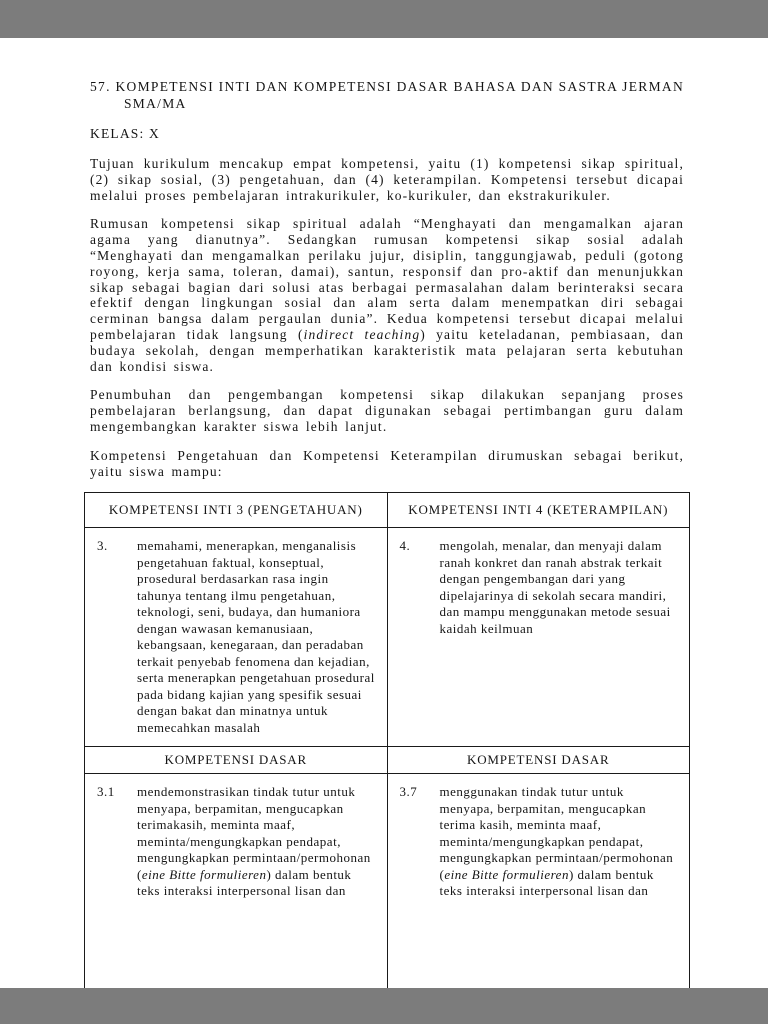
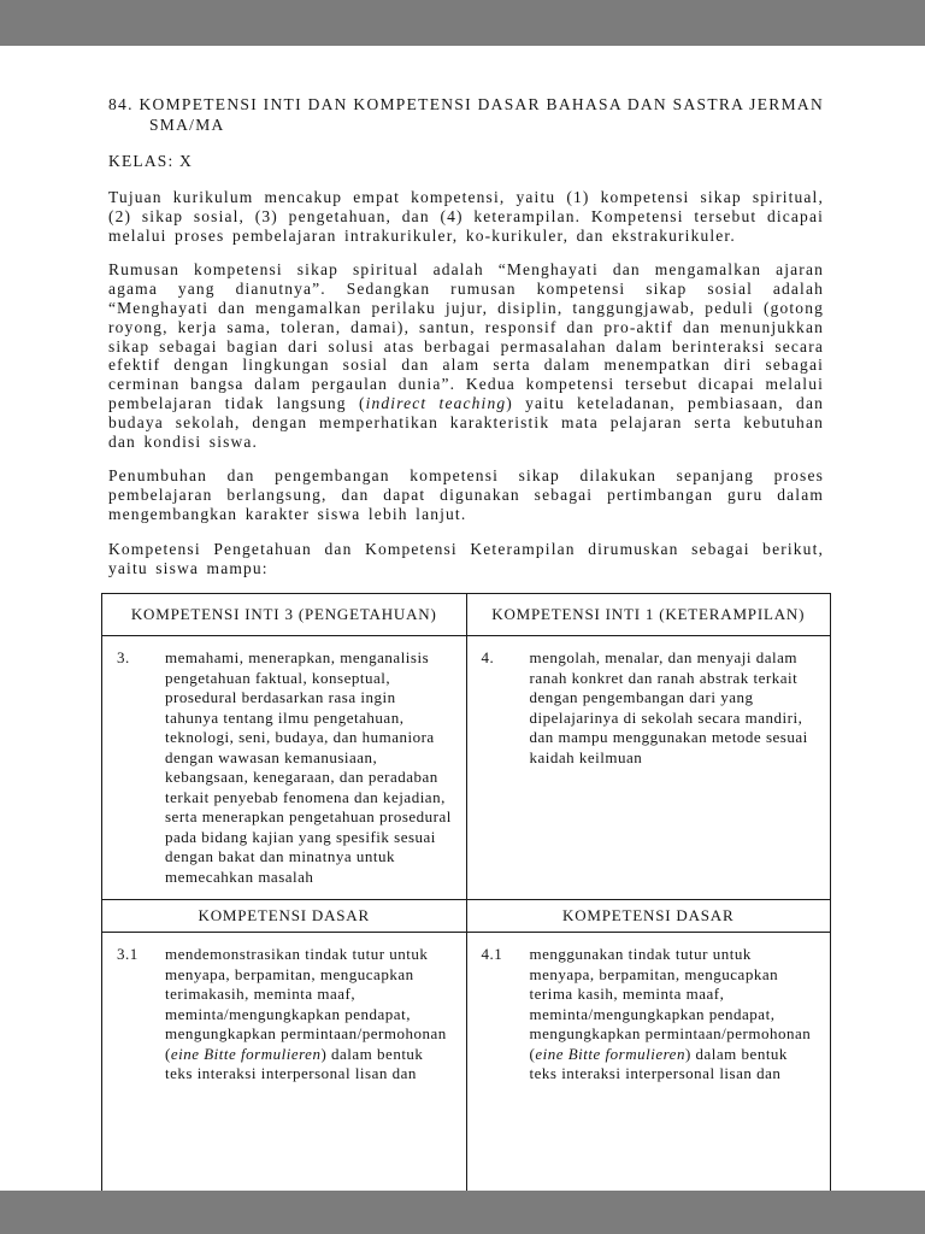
- 57. KOMPETENSI INTI DAN KOMPETENSI DASAR BAHASA DAN SASTRA JERMAN SMA/MA
+ 84. KOMPETENSI INTI DAN KOMPETENSI DASAR BAHASA DAN SASTRA JERMAN SMA/MA
  KELAS: X
  Tujuan kurikulum mencakup empat kompetensi, yaitu (1) kompetensi sikap spiritual, (2) sikap sosial, (3) pengetahuan, dan (4) keterampilan. Kompetensi tersebut dicapai melalui proses pembelajaran intrakurikuler, ko-kurikuler, dan ekstrakurikuler.
  Rumusan kompetensi sikap spiritual adalah “Menghayati dan mengamalkan ajaran agama yang dianutnya”. Sedangkan rumusan kompetensi sikap sosial adalah “Menghayati dan mengamalkan perilaku jujur, disiplin, tanggungjawab, peduli (gotong royong, kerja sama, toleran, damai), santun, responsif dan pro-aktif dan menunjukkan sikap sebagai bagian dari solusi atas berbagai permasalahan dalam berinteraksi secara efektif dengan lingkungan sosial dan alam serta dalam menempatkan diri sebagai cerminan bangsa dalam pergaulan dunia”. Kedua kompetensi tersebut dicapai melalui pembelajaran tidak langsung (indirect teaching) yaitu keteladanan, pembiasaan, dan budaya sekolah, dengan memperhatikan karakteristik mata pelajaran serta kebutuhan dan kondisi siswa.
  Penumbuhan dan pengembangan kompetensi sikap dilakukan sepanjang proses pembelajaran berlangsung, dan dapat digunakan sebagai pertimbangan guru dalam mengembangkan karakter siswa lebih lanjut.
  Kompetensi Pengetahuan dan Kompetensi Keterampilan dirumuskan sebagai berikut, yaitu siswa mampu:
- KOMPETENSI INTI 3 (PENGETAHUAN)	KOMPETENSI INTI 4 (KETERAMPILAN)
+ KOMPETENSI INTI 3 (PENGETAHUAN)	KOMPETENSI INTI 1 (KETERAMPILAN)
  3. memahami, menerapkan, menganalisis pengetahuan faktual, konseptual, prosedural berdasarkan rasa ingin tahunya tentang ilmu pengetahuan, teknologi, seni, budaya, dan humaniora dengan wawasan kemanusiaan, kebangsaan, kenegaraan, dan peradaban terkait penyebab fenomena dan kejadian, serta menerapkan pengetahuan prosedural pada bidang kajian yang spesifik sesuai dengan bakat dan minatnya untuk memecahkan masalah	4. mengolah, menalar, dan menyaji dalam ranah konkret dan ranah abstrak terkait dengan pengembangan dari yang dipelajarinya di sekolah secara mandiri, dan mampu menggunakan metode sesuai kaidah keilmuan
  KOMPETENSI DASAR	KOMPETENSI DASAR
- 3.1 mendemonstrasikan tindak tutur untuk menyapa, berpamitan, mengucapkan terimakasih, meminta maaf, meminta/mengungkapkan pendapat, mengungkapkan permintaan/permohonan (eine Bitte formulieren) dalam bentuk teks interaksi interpersonal lisan dan	3.7 menggunakan tindak tutur untuk menyapa, berpamitan, mengucapkan terima kasih, meminta maaf, meminta/mengungkapkan pendapat, mengungkapkan permintaan/permohonan (eine Bitte formulieren) dalam bentuk teks interaksi interpersonal lisan dan
+ 3.1 mendemonstrasikan tindak tutur untuk menyapa, berpamitan, mengucapkan terimakasih, meminta maaf, meminta/mengungkapkan pendapat, mengungkapkan permintaan/permohonan (eine Bitte formulieren) dalam bentuk teks interaksi interpersonal lisan dan	4.1 menggunakan tindak tutur untuk menyapa, berpamitan, mengucapkan terima kasih, meminta maaf, meminta/mengungkapkan pendapat, mengungkapkan permintaan/permohonan (eine Bitte formulieren) dalam bentuk teks interaksi interpersonal lisan dan
